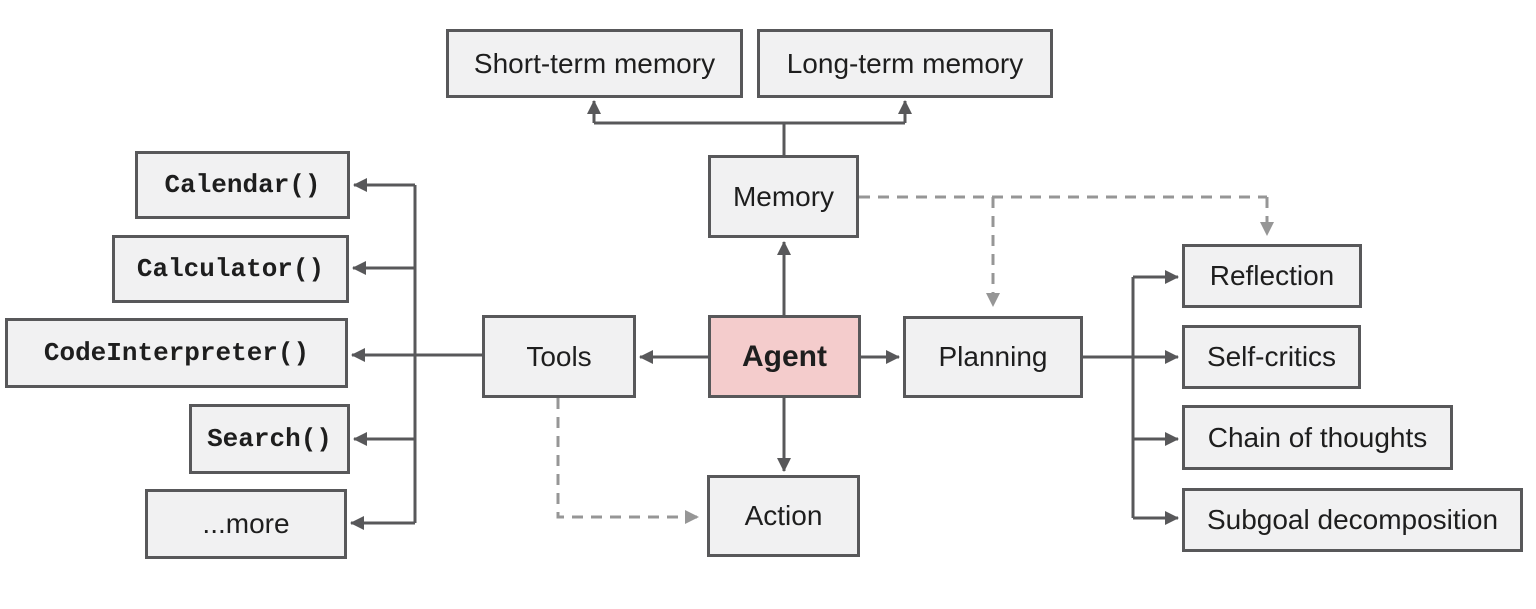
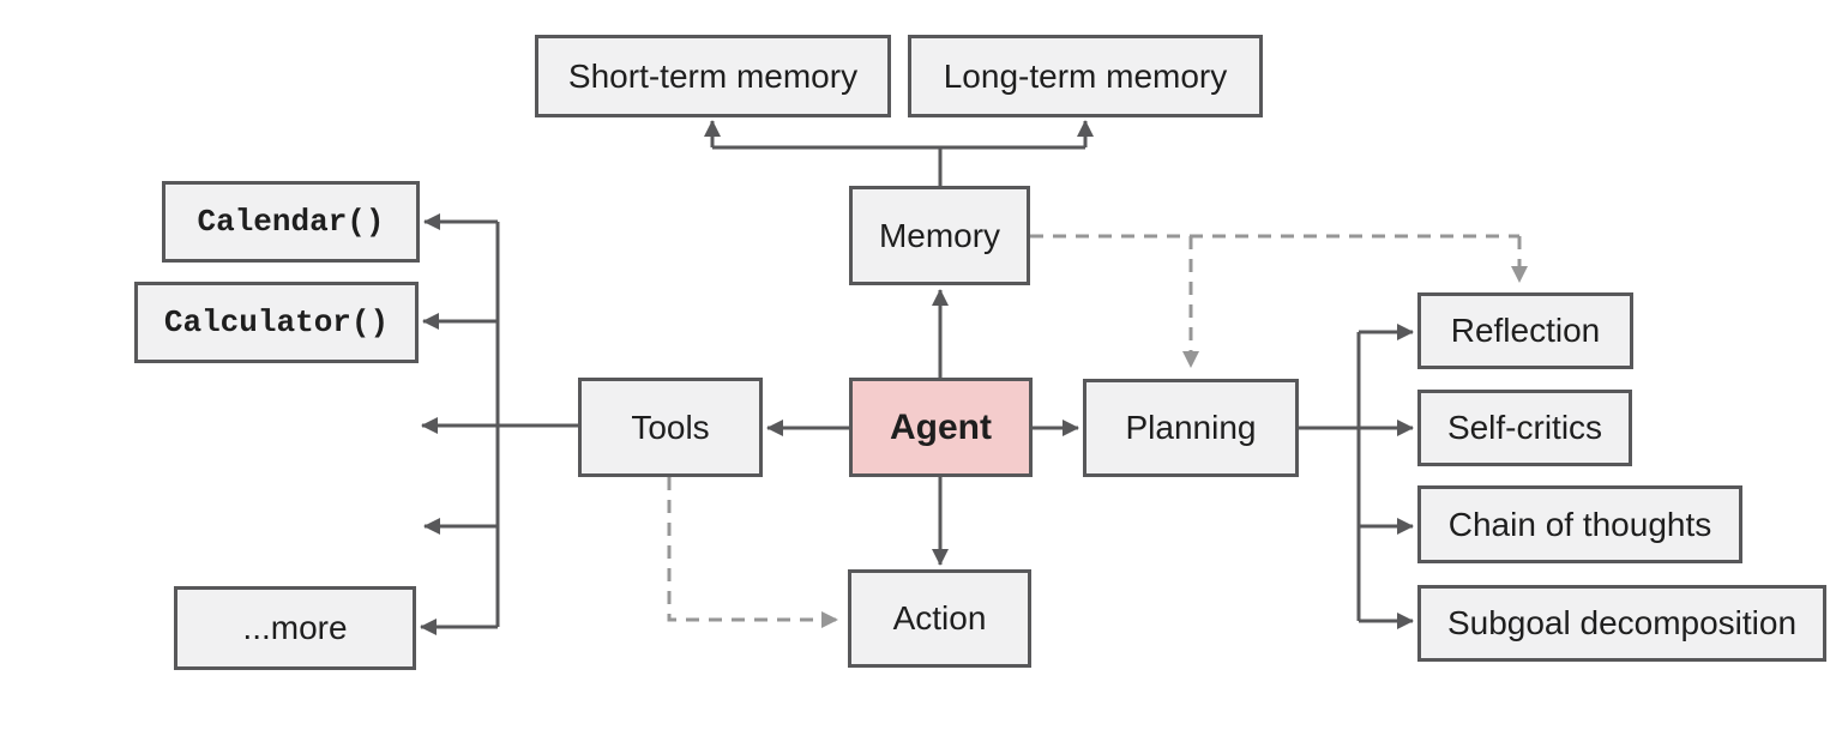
  Short-term memory
  Long-term memory
  Memory
  Agent
  Tools
  Planning
  Action
  Calendar()
  Calculator()
- CodeInterpreter()
- Search()
  ...more
  Reflection
  Self-critics
  Chain of thoughts
  Subgoal decomposition
